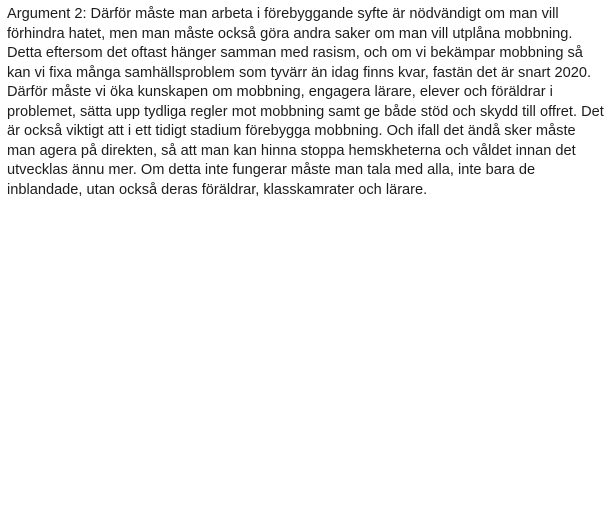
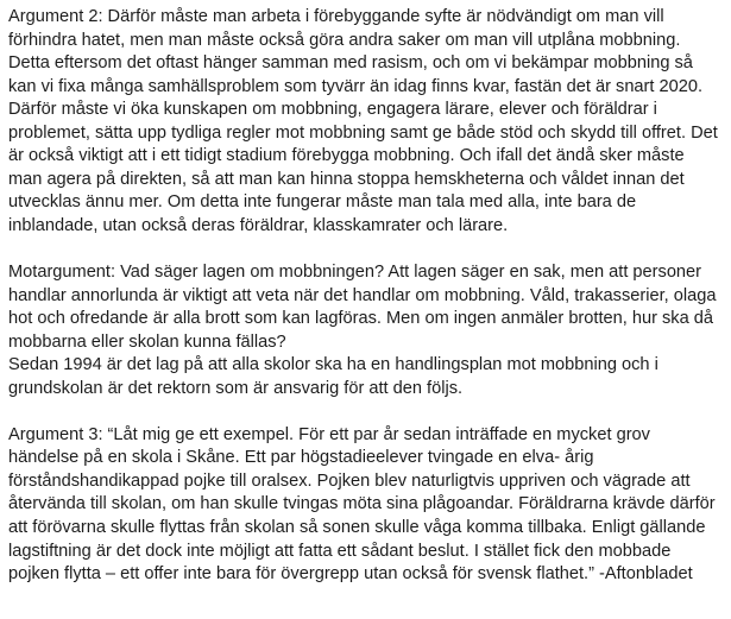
  Argument 2: Därför måste man arbeta i förebyggande syfte är nödvändigt om man vill
  förhindra hatet, men man måste också göra andra saker om man vill utplåna mobbning.
  Detta eftersom det oftast hänger samman med rasism, och om vi bekämpar mobbning så
  kan vi fixa många samhällsproblem som tyvärr än idag finns kvar, fastän det är snart 2020.
  Därför måste vi öka kunskapen om mobbning, engagera lärare, elever och föräldrar i
  problemet, sätta upp tydliga regler mot mobbning samt ge både stöd och skydd till offret. Det
  är också viktigt att i ett tidigt stadium förebygga mobbning. Och ifall det ändå sker måste
  man agera på direkten, så att man kan hinna stoppa hemskheterna och våldet innan det
  utvecklas ännu mer. Om detta inte fungerar måste man tala med alla, inte bara de
  inblandade, utan också deras föräldrar, klasskamrater och lärare.
+ Motargument: Vad säger lagen om mobbningen? Att lagen säger en sak, men att personer
+ handlar annorlunda är viktigt att veta när det handlar om mobbning. Våld, trakasserier, olaga
+ hot och ofredande är alla brott som kan lagföras. Men om ingen anmäler brotten, hur ska då
+ mobbarna eller skolan kunna fällas?
+ Sedan 1994 är det lag på att alla skolor ska ha en handlingsplan mot mobbning och i
+ grundskolan är det rektorn som är ansvarig för att den följs.
+ Argument 3: “Låt mig ge ett exempel. För ett par år sedan inträffade en mycket grov
+ händelse på en skola i Skåne. Ett par högstadieelever tvingade en elva- årig
+ förståndshandikappad pojke till oralsex. Pojken blev naturligtvis uppriven och vägrade att
+ återvända till skolan, om han skulle tvingas möta sina plågoandar. Föräldrarna krävde därför
+ att förövarna skulle flyttas från skolan så sonen skulle våga komma tillbaka. Enligt gällande
+ lagstiftning är det dock inte möjligt att fatta ett sådant beslut. I stället fick den mobbade
+ pojken flytta – ett offer inte bara för övergrepp utan också för svensk flathet.” -Aftonbladet
